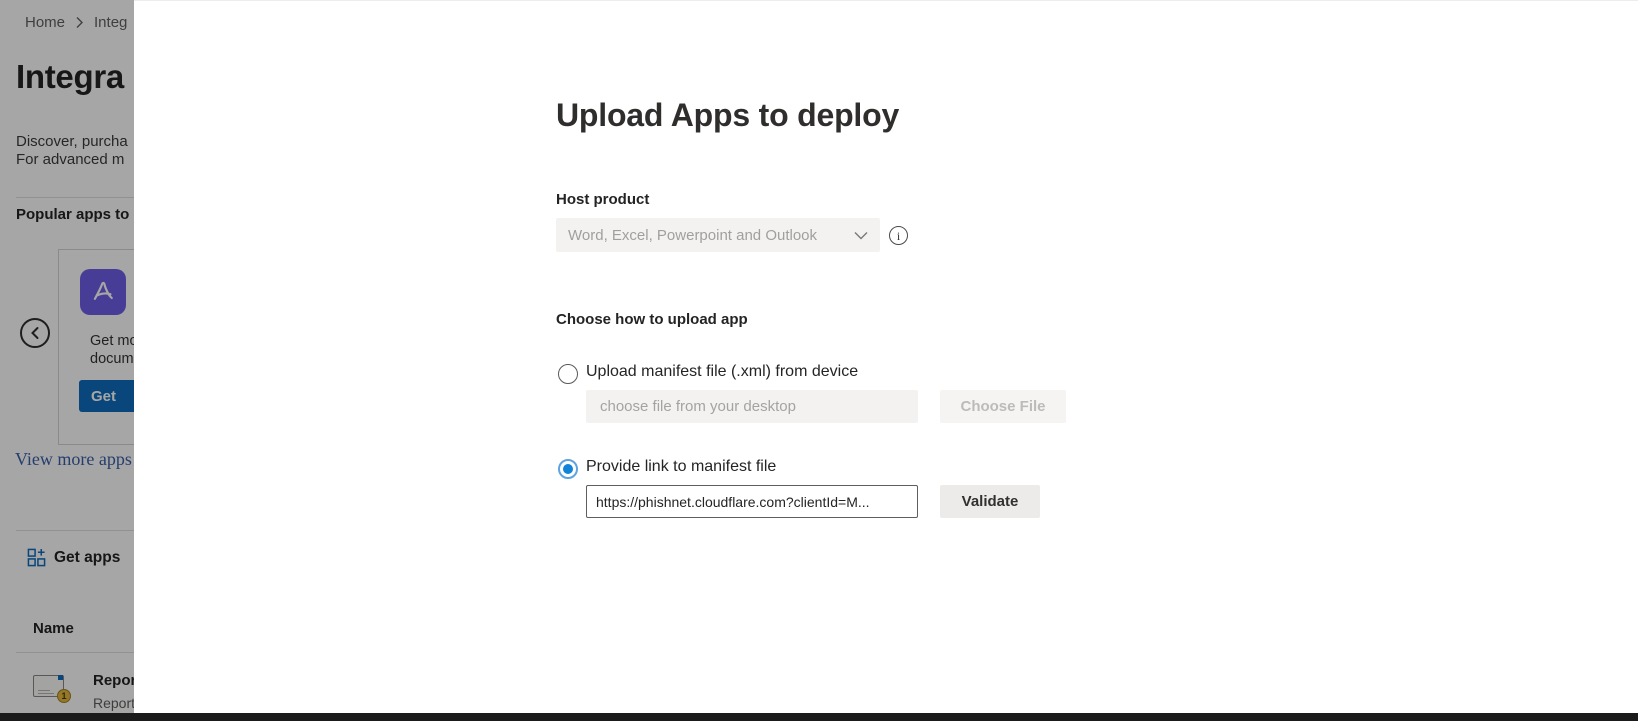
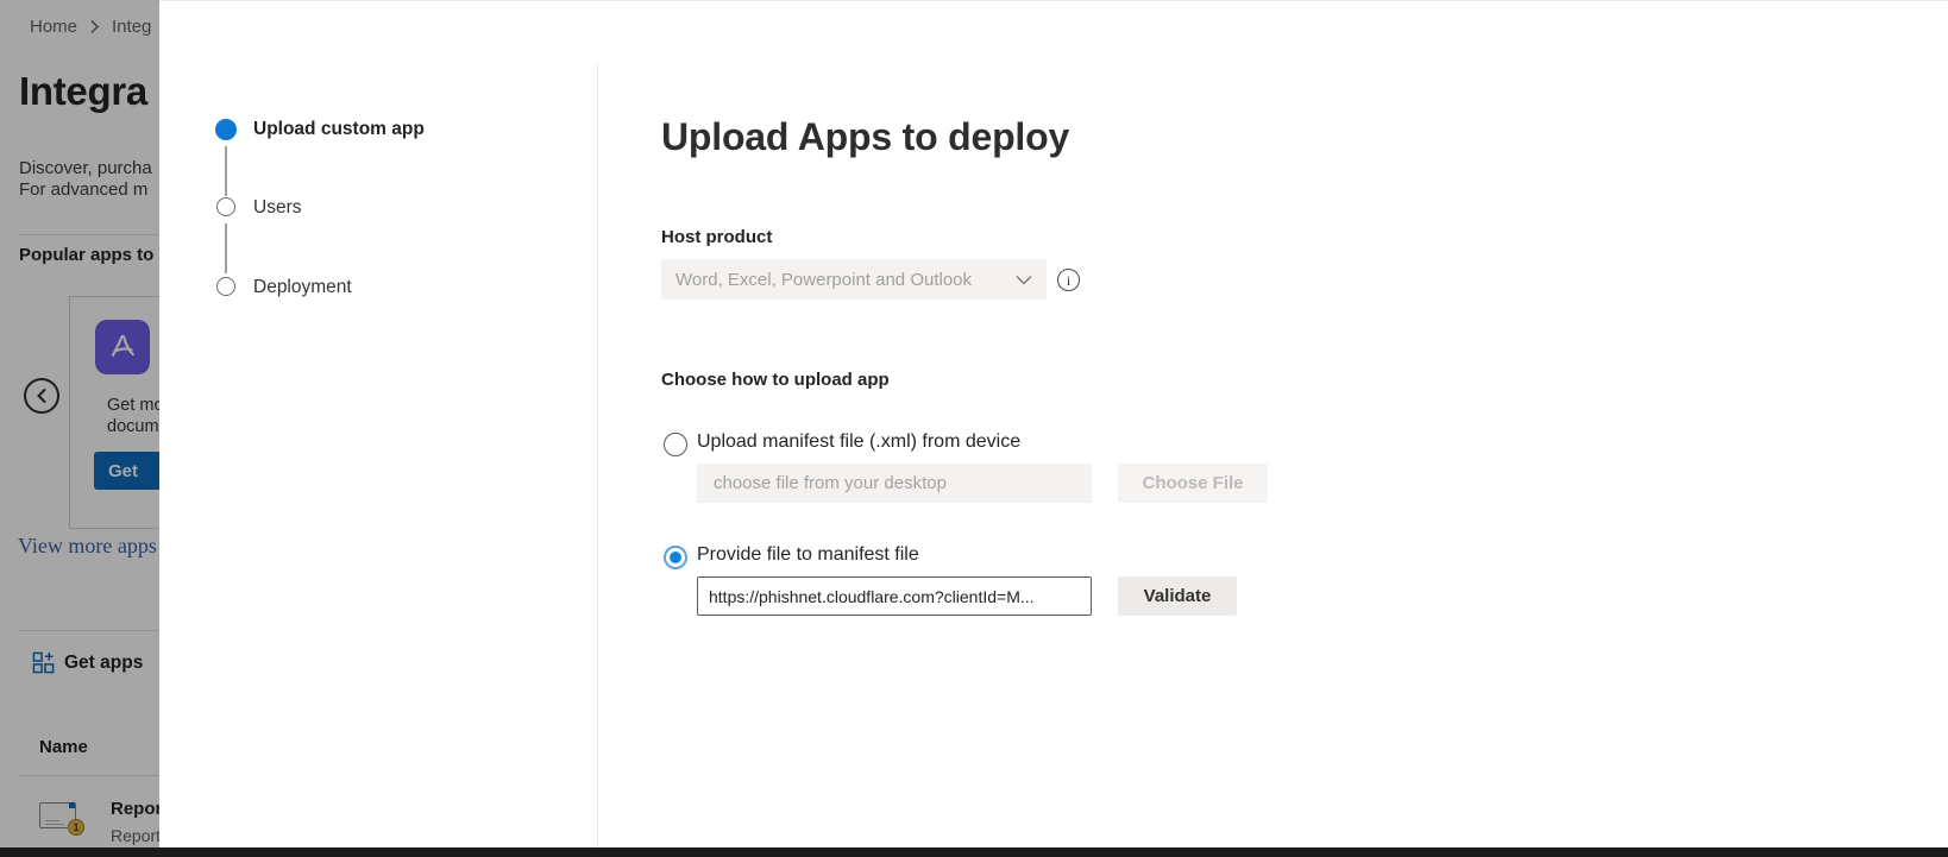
  Home
  Integ
  Integra
  Discover, purcha
  For advanced m
  Popular apps to
  docum
  Get
  View more apps
  Get apps
  Name
  1
  Repo
  Repor
+ Upload custom app
+ Users
+ Deployment
  Upload Apps to deploy
  Host product
  Word, Excel, Powerpoint and Outlook
  Choose how to upload app
  Upload manifest file (.xml) from device
  choose file from your desktop
  Choose File
- Provide link to manifest file
+ Provide file to manifest file
  https://phishnet.cloudflare.com?clientId=M...
  Validate
